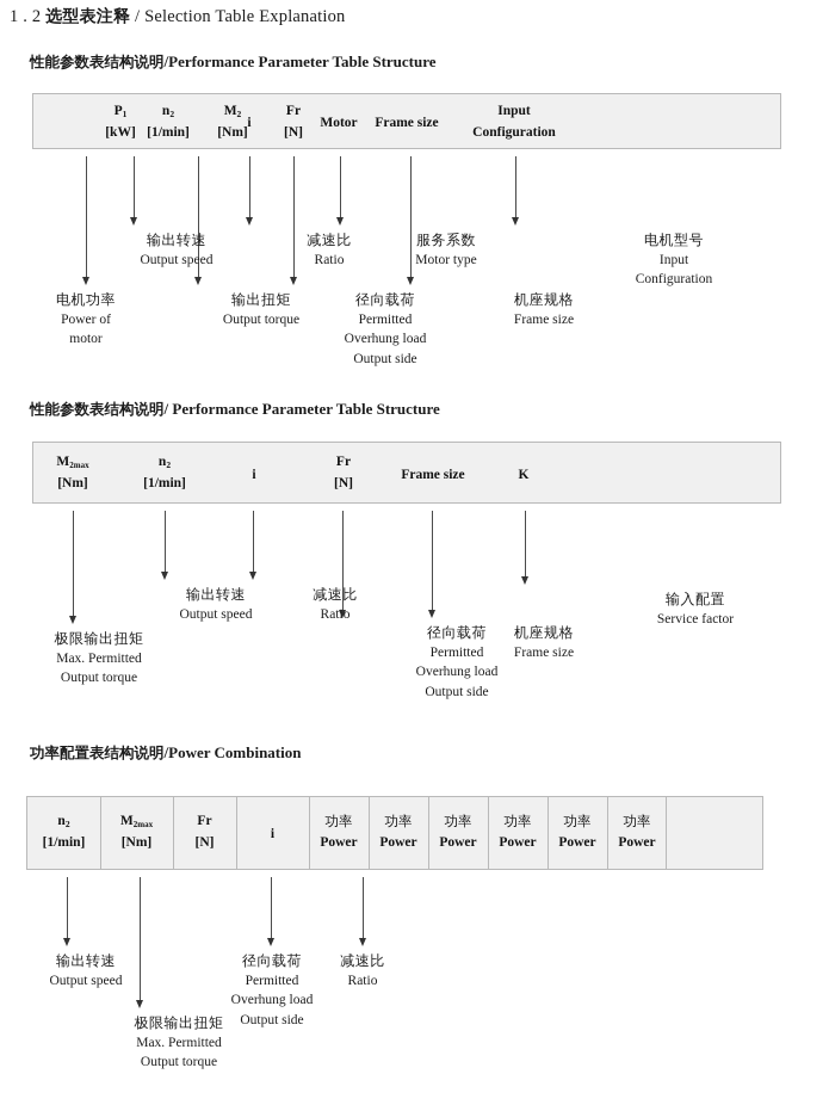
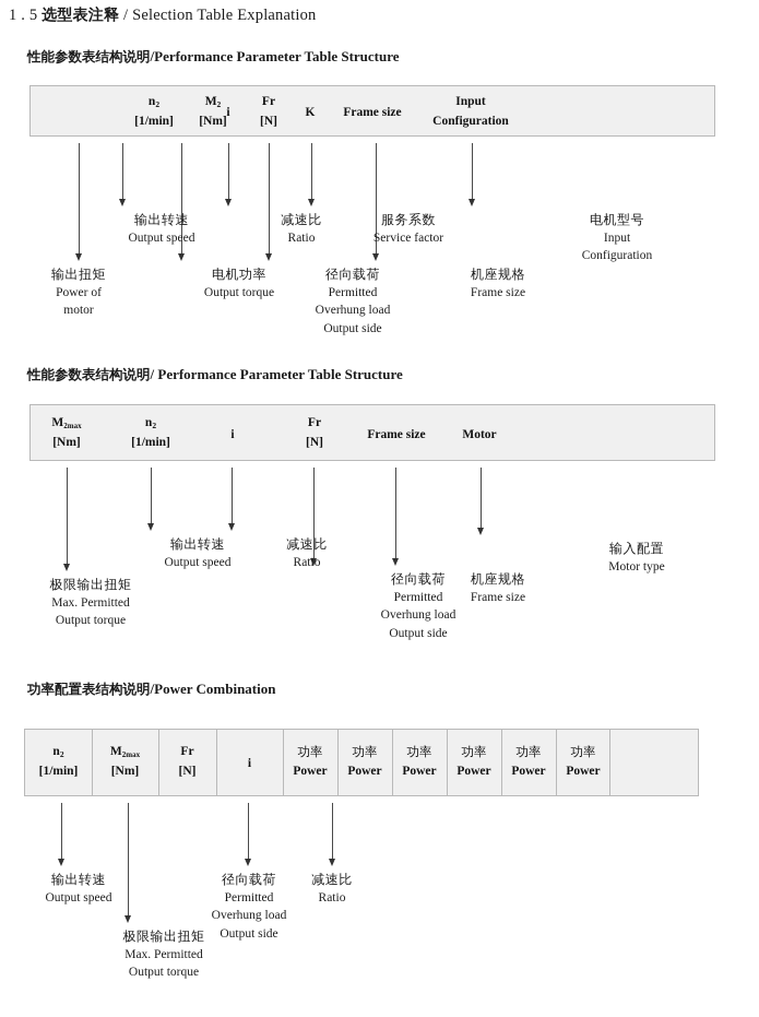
- 1 . 2 选型表注释 / Selection Table Explanation
+ 1 . 5 选型表注释 / Selection Table Explanation
  性能参数表结构说明/Performance Parameter Table Structure
- P1
- [kW]
  n2
  [1/min]
  M2
  [Nm]
  i
  Fr
  [N]
- Motor
+ K
  Frame size
  Input
  Configuration
- 电机功率
+ 输出扭矩
  Power of
  motor
  输出转速
  Output speed
- 输出扭矩
+ 电机功率
  Output torque
  减速比
  Ratio
  径向载荷
  Permitted
  Overhung load
  Output side
  服务系数
- Motor type
+ Service factor
  机座规格
  Frame size
  电机型号
  Input
  Configuration
  性能参数表结构说明/ Performance Parameter Table Structure
  M2max
  [Nm]
  n2
  [1/min]
  i
  Fr
  [N]
  Frame size
- K
+ Motor
  极限输出扭矩
  Max. Permitted
  Output torque
  输出转速
  Output speed
  减速比
  Ratio
  径向载荷
  Permitted
  Overhung load
  Output side
  机座规格
  Frame size
  输入配置
- Service factor
+ Motor type
  功率配置表结构说明/Power Combination
  n2
  [1/min]
  M2max
  [Nm]
  Fr
  [N]
  i
  功率
  Power
  功率
  Power
  功率
  Power
  功率
  Power
  功率
  Power
  功率
  Power
  输出转速
  Output speed
  极限输出扭矩
  Max. Permitted
  Output torque
  径向载荷
  Permitted
  Overhung load
  Output side
  减速比
  Ratio
